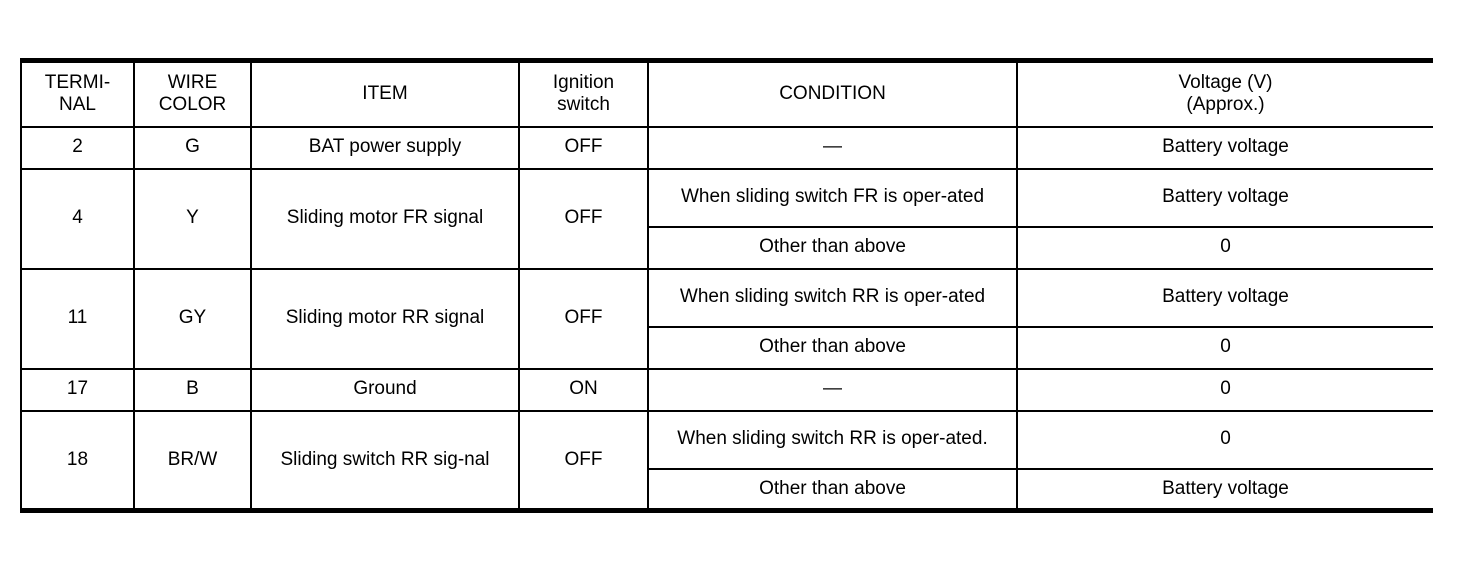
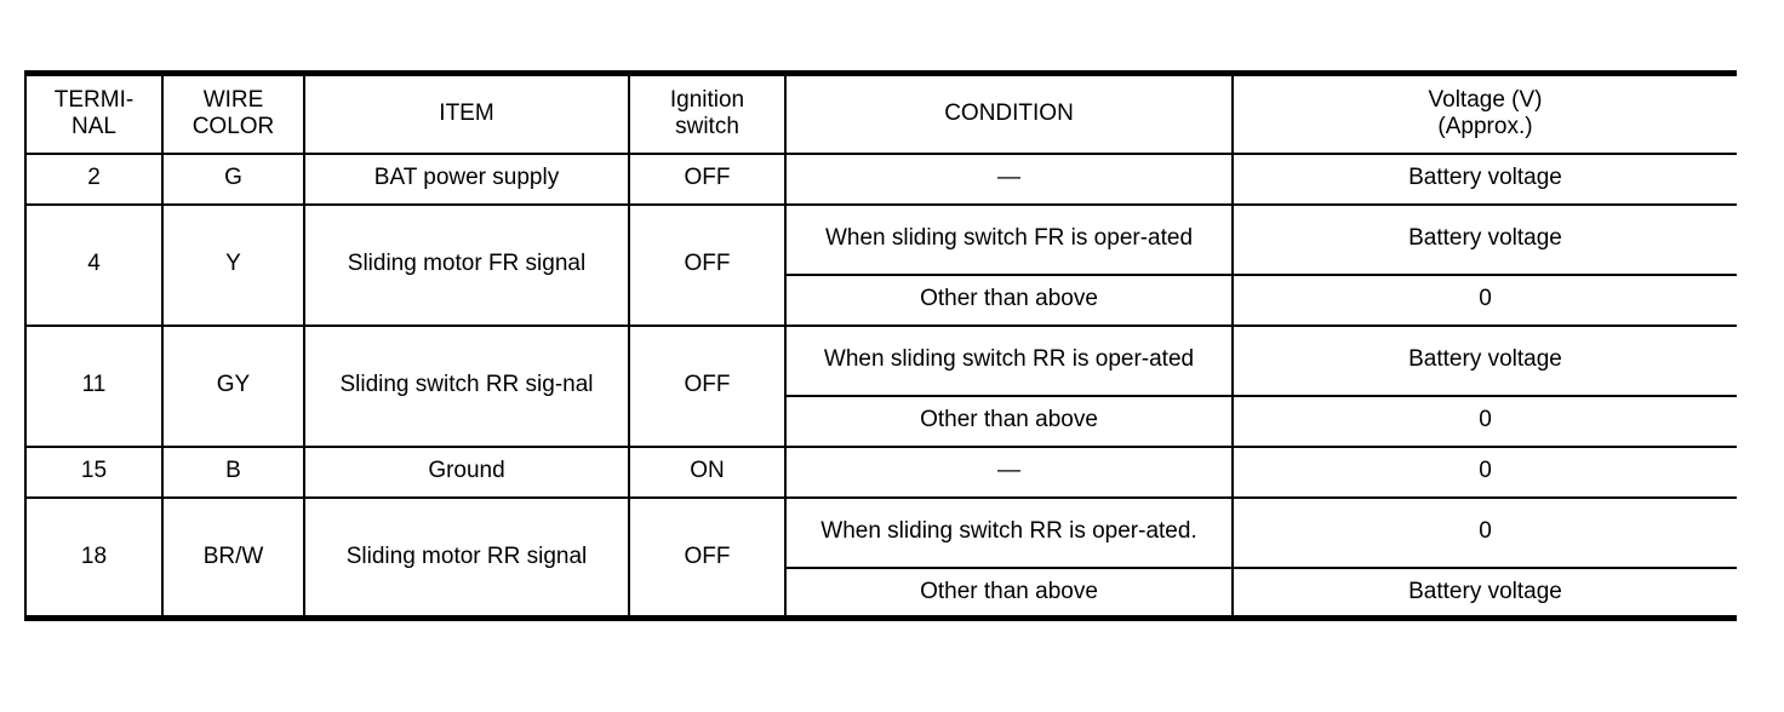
  TERMI- NAL	WIRE COLOR	ITEM	Ignition switch	CONDITION	Voltage (V) (Approx.)
  2	G	BAT power supply	OFF	—	Battery voltage
  4	Y	Sliding motor FR signal	OFF	When sliding switch FR is oper-ated	Battery voltage
  Other than above	0
- 11	GY	Sliding motor RR signal	OFF	When sliding switch RR is oper-ated	Battery voltage
+ 11	GY	Sliding switch RR sig-nal	OFF	When sliding switch RR is oper-ated	Battery voltage
  Other than above	0
- 17	B	Ground	ON	—	0
+ 15	B	Ground	ON	—	0
- 18	BR/W	Sliding switch RR sig-nal	OFF	When sliding switch RR is oper-ated.	0
+ 18	BR/W	Sliding motor RR signal	OFF	When sliding switch RR is oper-ated.	0
  Other than above	Battery voltage
